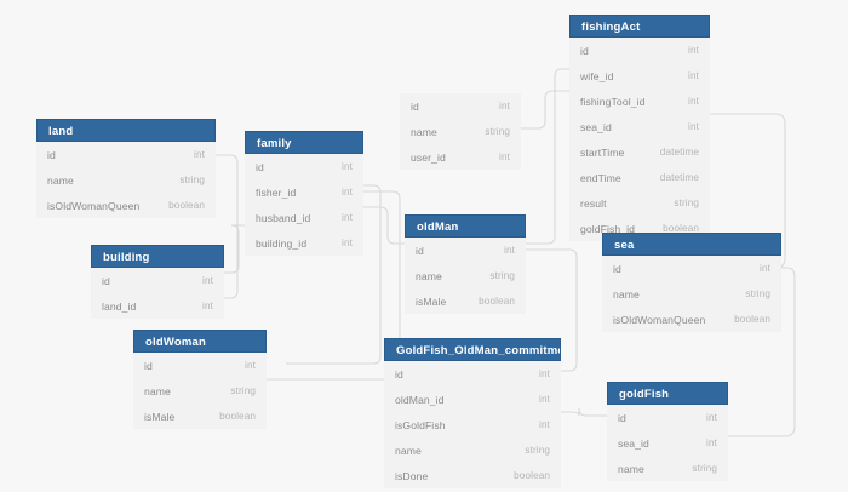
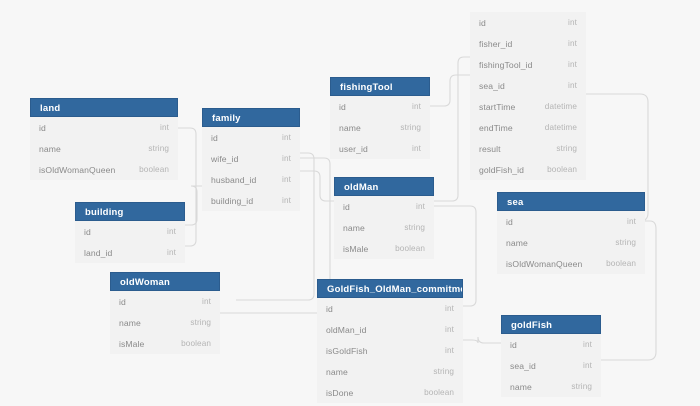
  land
  id
  int
  name
  string
  isOldWomanQueen
  boolean
  building
  id
  int
  land_id
  int
  oldWoman
  id
  int
  name
  string
  isMale
  boolean
  family
  id
  int
- fisher_id
+ wife_id
  int
  husband_id
  int
  building_id
  int
+ fishingTool
  id
  int
  name
  string
  user_id
  int
  oldMan
  id
  int
  name
  string
  isMale
  boolean
  GoldFish_OldMan_commitm
  id
  int
  oldMan_id
  int
  isGoldFish
  int
  name
  string
  isDone
  boolean
- fishingAct
  id
  int
- wife_id
+ fisher_id
  int
  fishingTool_id
  int
  sea_id
  int
  startTime
  datetime
  endTime
  datetime
  result
  string
  goldFish_id
  boolean
  sea
  id
  int
  name
  string
  isOldWomanQueen
  boolean
  goldFish
  id
  int
  sea_id
  int
  name
  string
